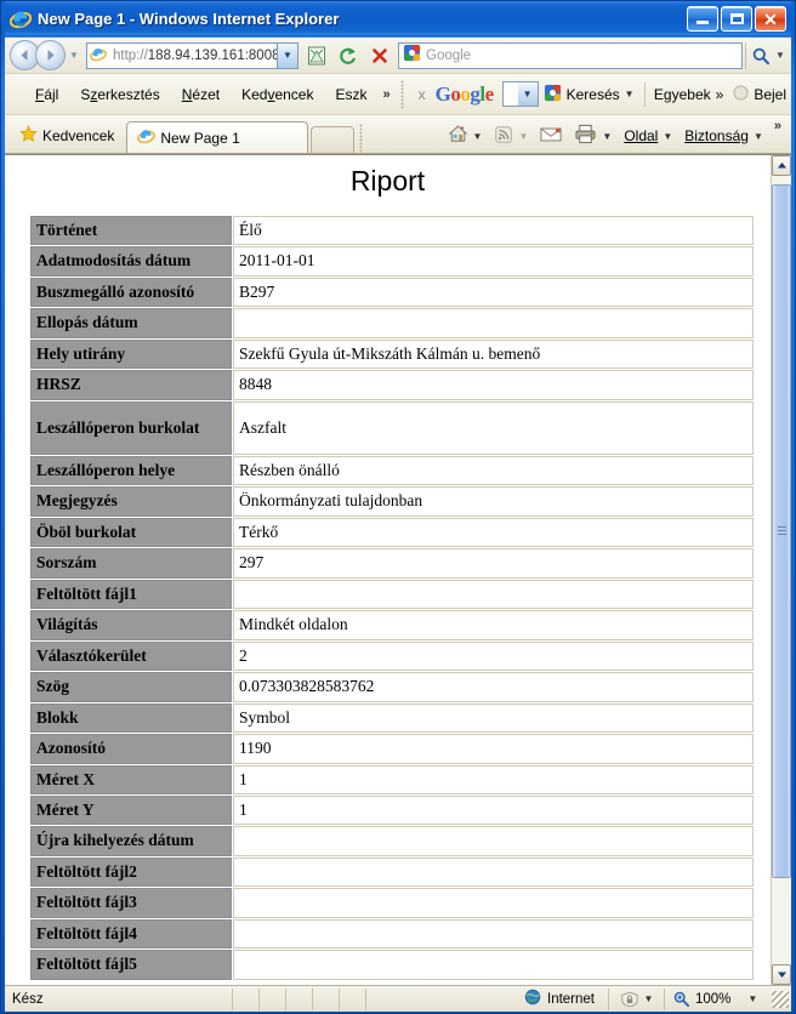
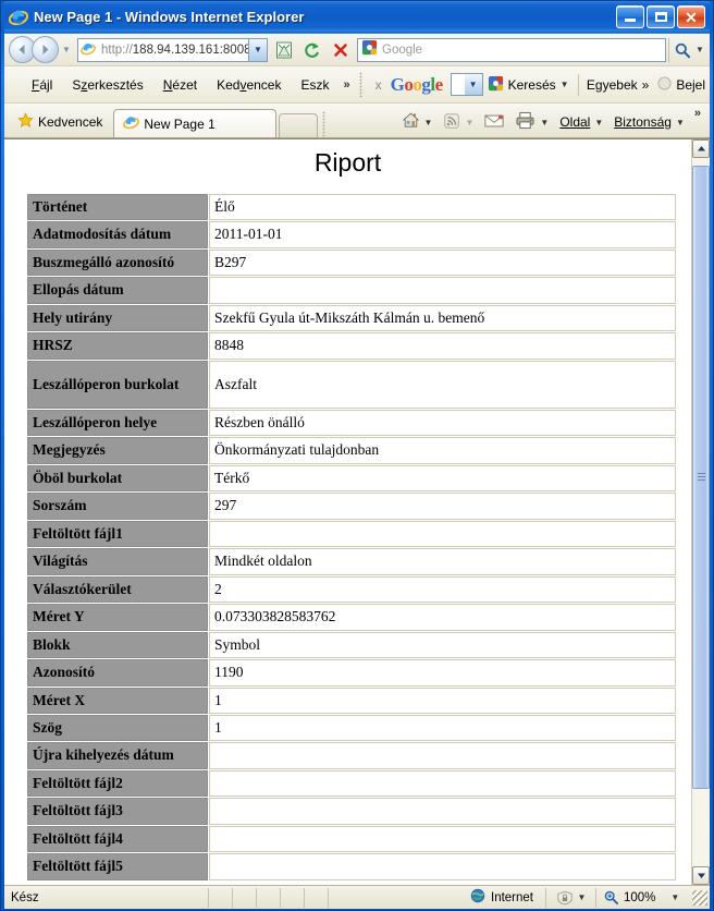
  New Page 1 - Windows Internet Explorer
  ✕
  ▼
  http://188.94.139.161:800
  ▼
  Google
  ▼
  Fájl
  Szerkesztés
  Nézet
  Kedvencek
  Eszk
  »
  x
  Google
  ▼
  Keresés
  ▼
  Egyebek
  »
  Bejel
  Kedvencek
  New Page 1
  ▼
  ▼
  ▼
  Oldal
  ▼
  Biztonság
  ▼
  »
  Riport
  Történet	Élő
  Adatmodosítás dátum	2011-01-01
  Buszmegálló azonosító	B297
  Ellopás dátum
  Hely utirány	Szekfű Gyula út-Mikszáth Kálmán u. bemenő
  HRSZ	8848
  Leszállóperon burkolat	Aszfalt
  Leszállóperon helye	Részben önálló
  Megjegyzés	Önkormányzati tulajdonban
  Öböl burkolat	Térkő
  Sorszám	297
  Feltöltött fájl1
  Világítás	Mindkét oldalon
  Választókerület	2
- Szög	0.073303828583762
+ Méret Y	0.073303828583762
  Blokk	Symbol
  Azonosító	1190
  Méret X	1
- Méret Y	1
+ Szög	1
  Újra kihelyezés dátum
  Feltöltött fájl2
  Feltöltött fájl3
  Feltöltött fájl4
  Feltöltött fájl5
  Kész
  Internet
  ▼
  100%
  ▼
